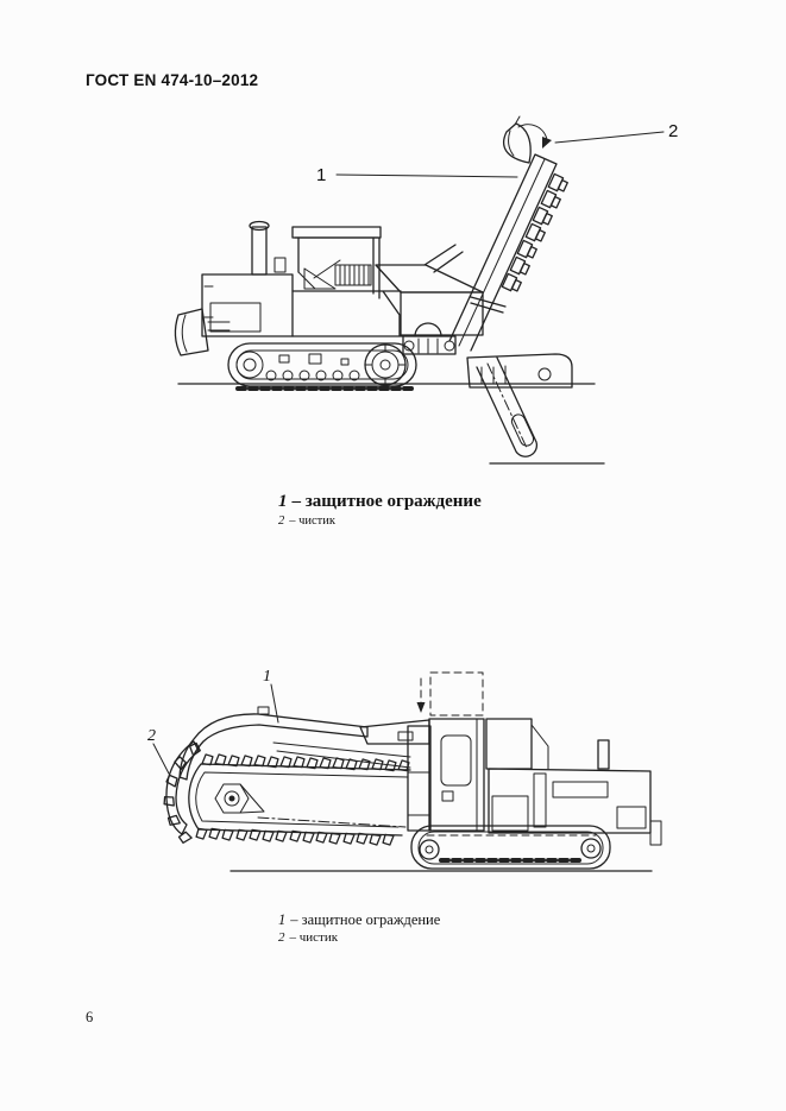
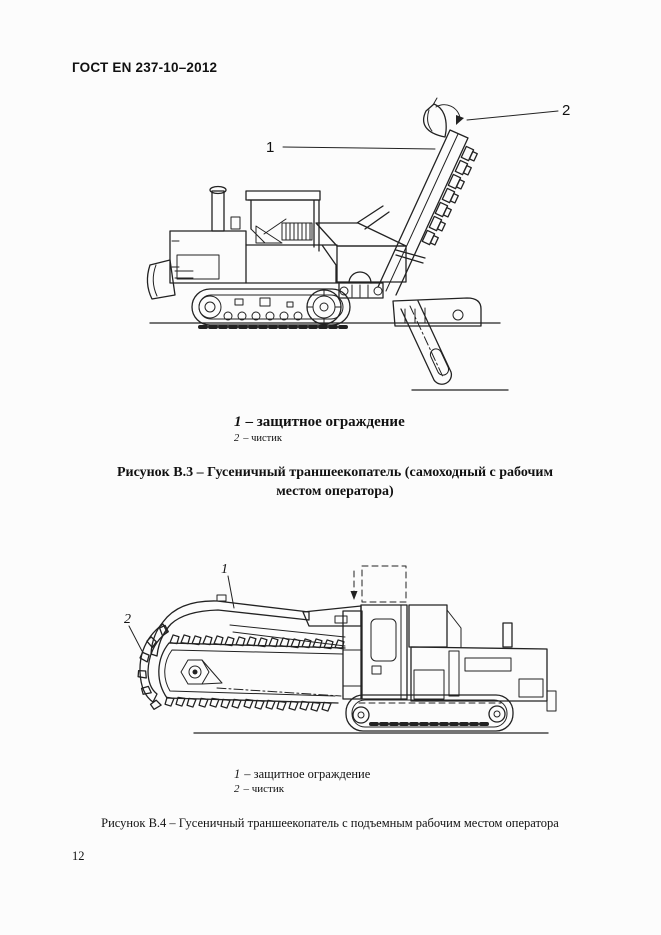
- ГОСТ EN 474-10–2012
+ ГОСТ EN 237-10–2012
  1
  2
  1 – защитное ограждение
  2 – чистик
+ Рисунок В.3 – Гусеничный траншеекопатель (самоходный с рабочим местом оператора)
  1
  2
  1 – защитное ограждение
  2 – чистик
+ Рисунок В.4 – Гусеничный траншеекопатель с подъемным рабочим местом оператора
- 6
+ 12
